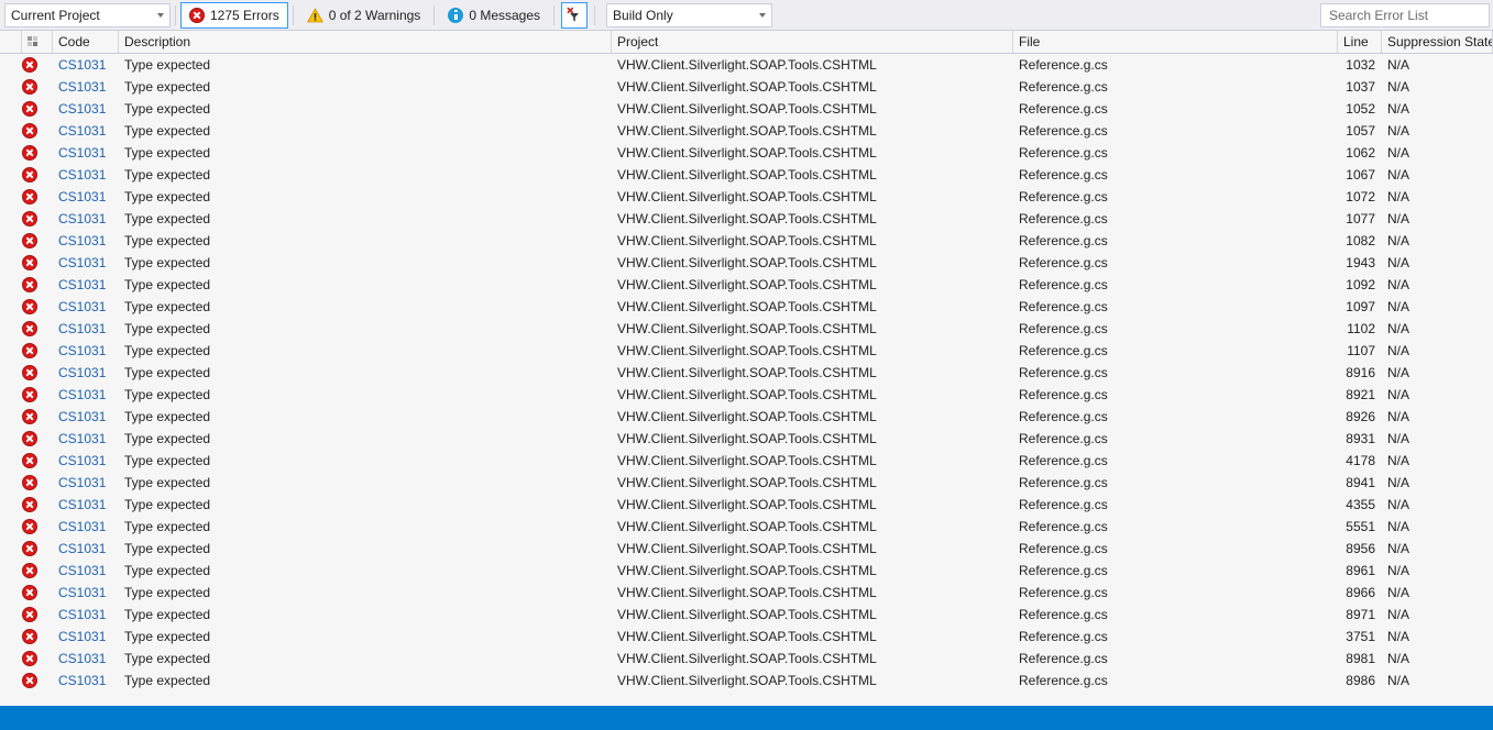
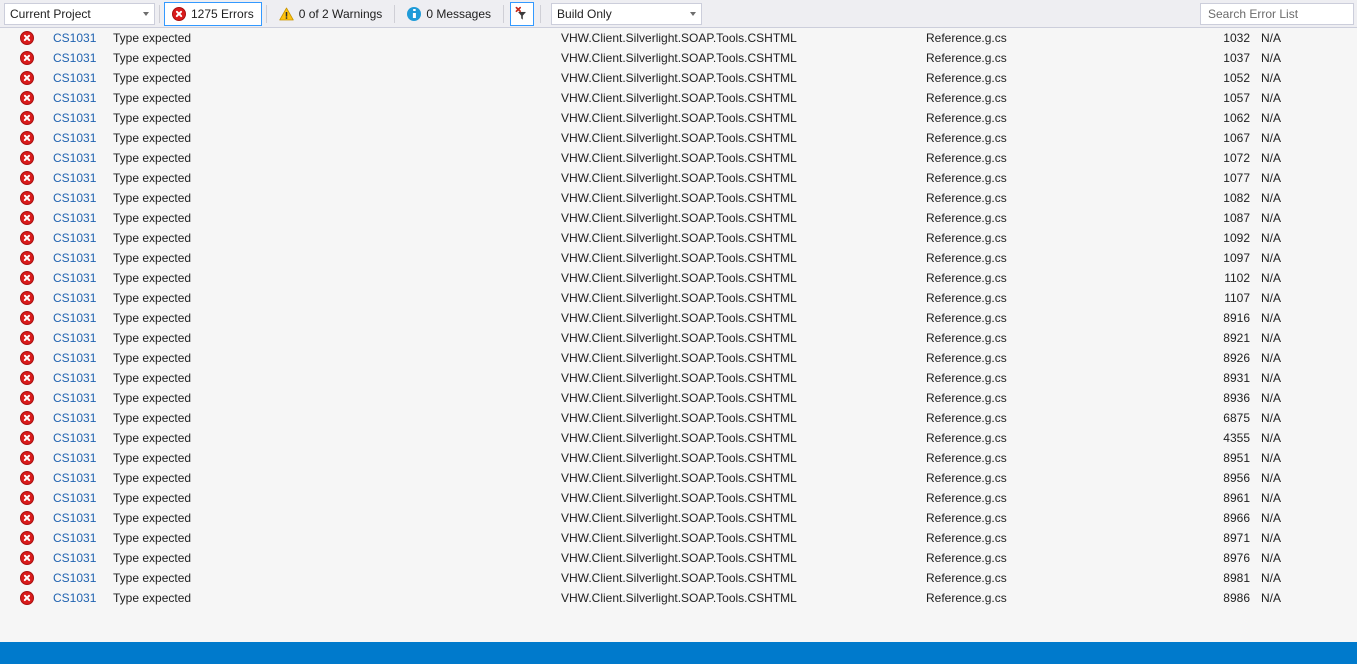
  Current Project
  1275 Errors
  0 of 2 Warnings
  0 Messages
  Build Only
  Search Error List
- Code
- Description
- Project
- File
- Line
- Suppression State
  CS1031
  Type expected
  VHW.Client.Silverlight.SOAP.Tools.CSHTML
  Reference.g.cs
  1032
  N/A
  CS1031
  Type expected
  VHW.Client.Silverlight.SOAP.Tools.CSHTML
  Reference.g.cs
  1037
  N/A
  CS1031
  Type expected
  VHW.Client.Silverlight.SOAP.Tools.CSHTML
  Reference.g.cs
  1052
  N/A
  CS1031
  Type expected
  VHW.Client.Silverlight.SOAP.Tools.CSHTML
  Reference.g.cs
  1057
  N/A
  CS1031
  Type expected
  VHW.Client.Silverlight.SOAP.Tools.CSHTML
  Reference.g.cs
  1062
  N/A
  CS1031
  Type expected
  VHW.Client.Silverlight.SOAP.Tools.CSHTML
  Reference.g.cs
  1067
  N/A
  CS1031
  Type expected
  VHW.Client.Silverlight.SOAP.Tools.CSHTML
  Reference.g.cs
  1072
  N/A
  CS1031
  Type expected
  VHW.Client.Silverlight.SOAP.Tools.CSHTML
  Reference.g.cs
  1077
  N/A
  CS1031
  Type expected
  VHW.Client.Silverlight.SOAP.Tools.CSHTML
  Reference.g.cs
  1082
  N/A
  CS1031
  Type expected
  VHW.Client.Silverlight.SOAP.Tools.CSHTML
  Reference.g.cs
- 1943
+ 1087
  N/A
  CS1031
  Type expected
  VHW.Client.Silverlight.SOAP.Tools.CSHTML
  Reference.g.cs
  1092
  N/A
  CS1031
  Type expected
  VHW.Client.Silverlight.SOAP.Tools.CSHTML
  Reference.g.cs
  1097
  N/A
  CS1031
  Type expected
  VHW.Client.Silverlight.SOAP.Tools.CSHTML
  Reference.g.cs
  1102
  N/A
  CS1031
  Type expected
  VHW.Client.Silverlight.SOAP.Tools.CSHTML
  Reference.g.cs
  1107
  N/A
  CS1031
  Type expected
  VHW.Client.Silverlight.SOAP.Tools.CSHTML
  Reference.g.cs
  8916
  N/A
  CS1031
  Type expected
  VHW.Client.Silverlight.SOAP.Tools.CSHTML
  Reference.g.cs
  8921
  N/A
  CS1031
  Type expected
  VHW.Client.Silverlight.SOAP.Tools.CSHTML
  Reference.g.cs
  8926
  N/A
  CS1031
  Type expected
  VHW.Client.Silverlight.SOAP.Tools.CSHTML
  Reference.g.cs
  8931
  N/A
  CS1031
  Type expected
  VHW.Client.Silverlight.SOAP.Tools.CSHTML
  Reference.g.cs
- 4178
+ 8936
  N/A
  CS1031
  Type expected
  VHW.Client.Silverlight.SOAP.Tools.CSHTML
  Reference.g.cs
- 8941
+ 6875
  N/A
  CS1031
  Type expected
  VHW.Client.Silverlight.SOAP.Tools.CSHTML
  Reference.g.cs
  4355
  N/A
  CS1031
  Type expected
  VHW.Client.Silverlight.SOAP.Tools.CSHTML
  Reference.g.cs
- 5551
+ 8951
  N/A
  CS1031
  Type expected
  VHW.Client.Silverlight.SOAP.Tools.CSHTML
  Reference.g.cs
  8956
  N/A
  CS1031
  Type expected
  VHW.Client.Silverlight.SOAP.Tools.CSHTML
  Reference.g.cs
  8961
  N/A
  CS1031
  Type expected
  VHW.Client.Silverlight.SOAP.Tools.CSHTML
  Reference.g.cs
  8966
  N/A
  CS1031
  Type expected
  VHW.Client.Silverlight.SOAP.Tools.CSHTML
  Reference.g.cs
  8971
  N/A
  CS1031
  Type expected
  VHW.Client.Silverlight.SOAP.Tools.CSHTML
  Reference.g.cs
- 3751
+ 8976
  N/A
  CS1031
  Type expected
  VHW.Client.Silverlight.SOAP.Tools.CSHTML
  Reference.g.cs
  8981
  N/A
  CS1031
  Type expected
  VHW.Client.Silverlight.SOAP.Tools.CSHTML
  Reference.g.cs
  8986
  N/A
